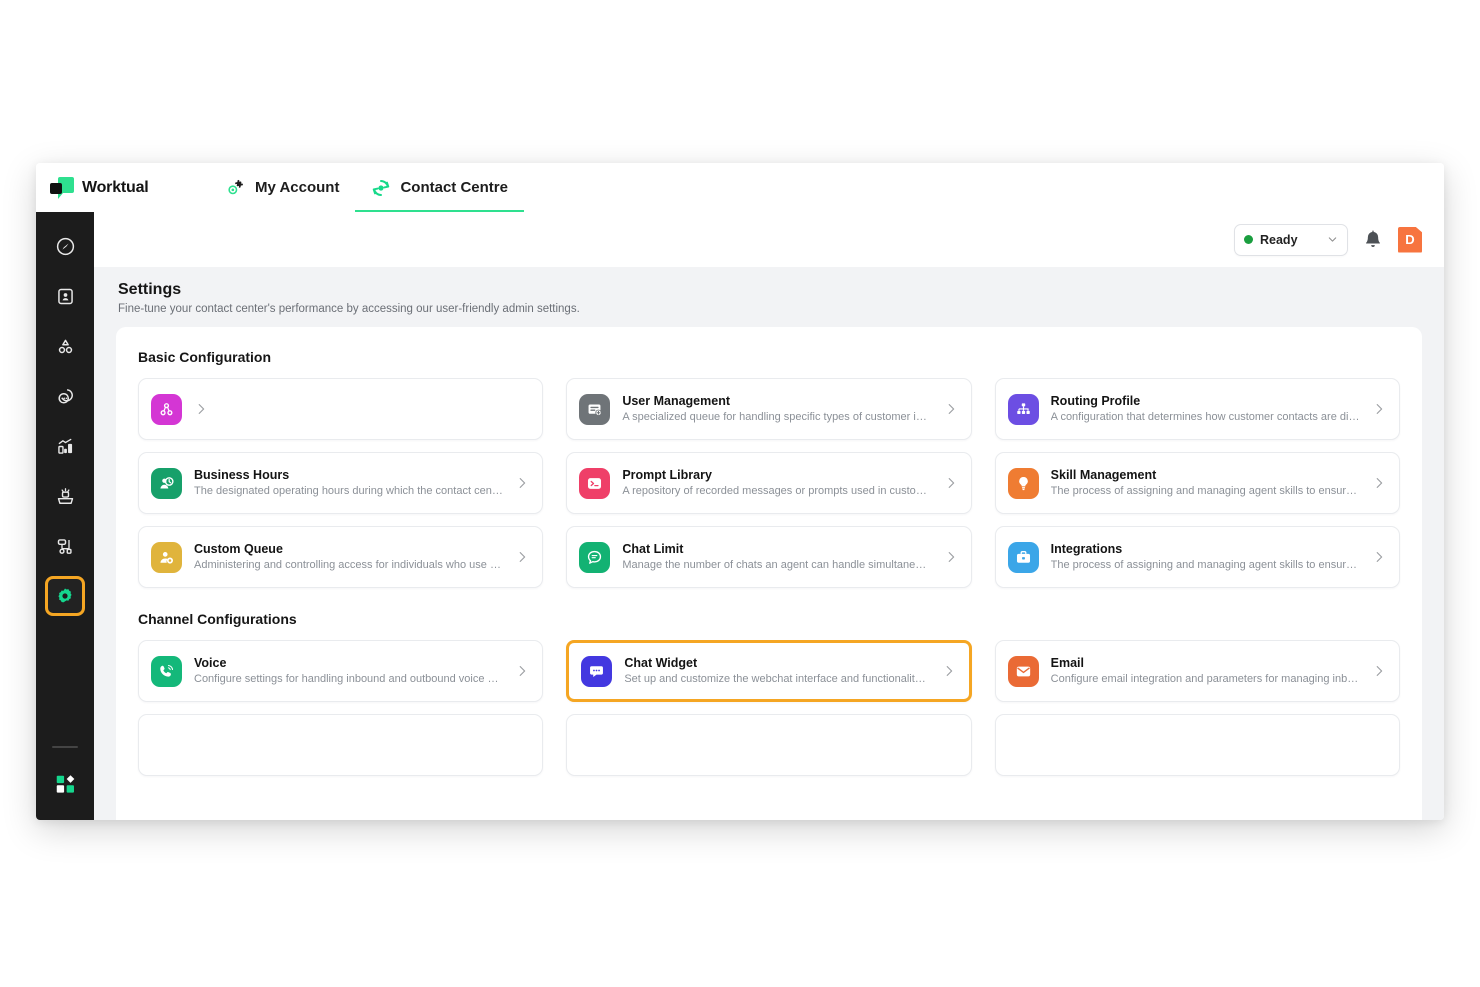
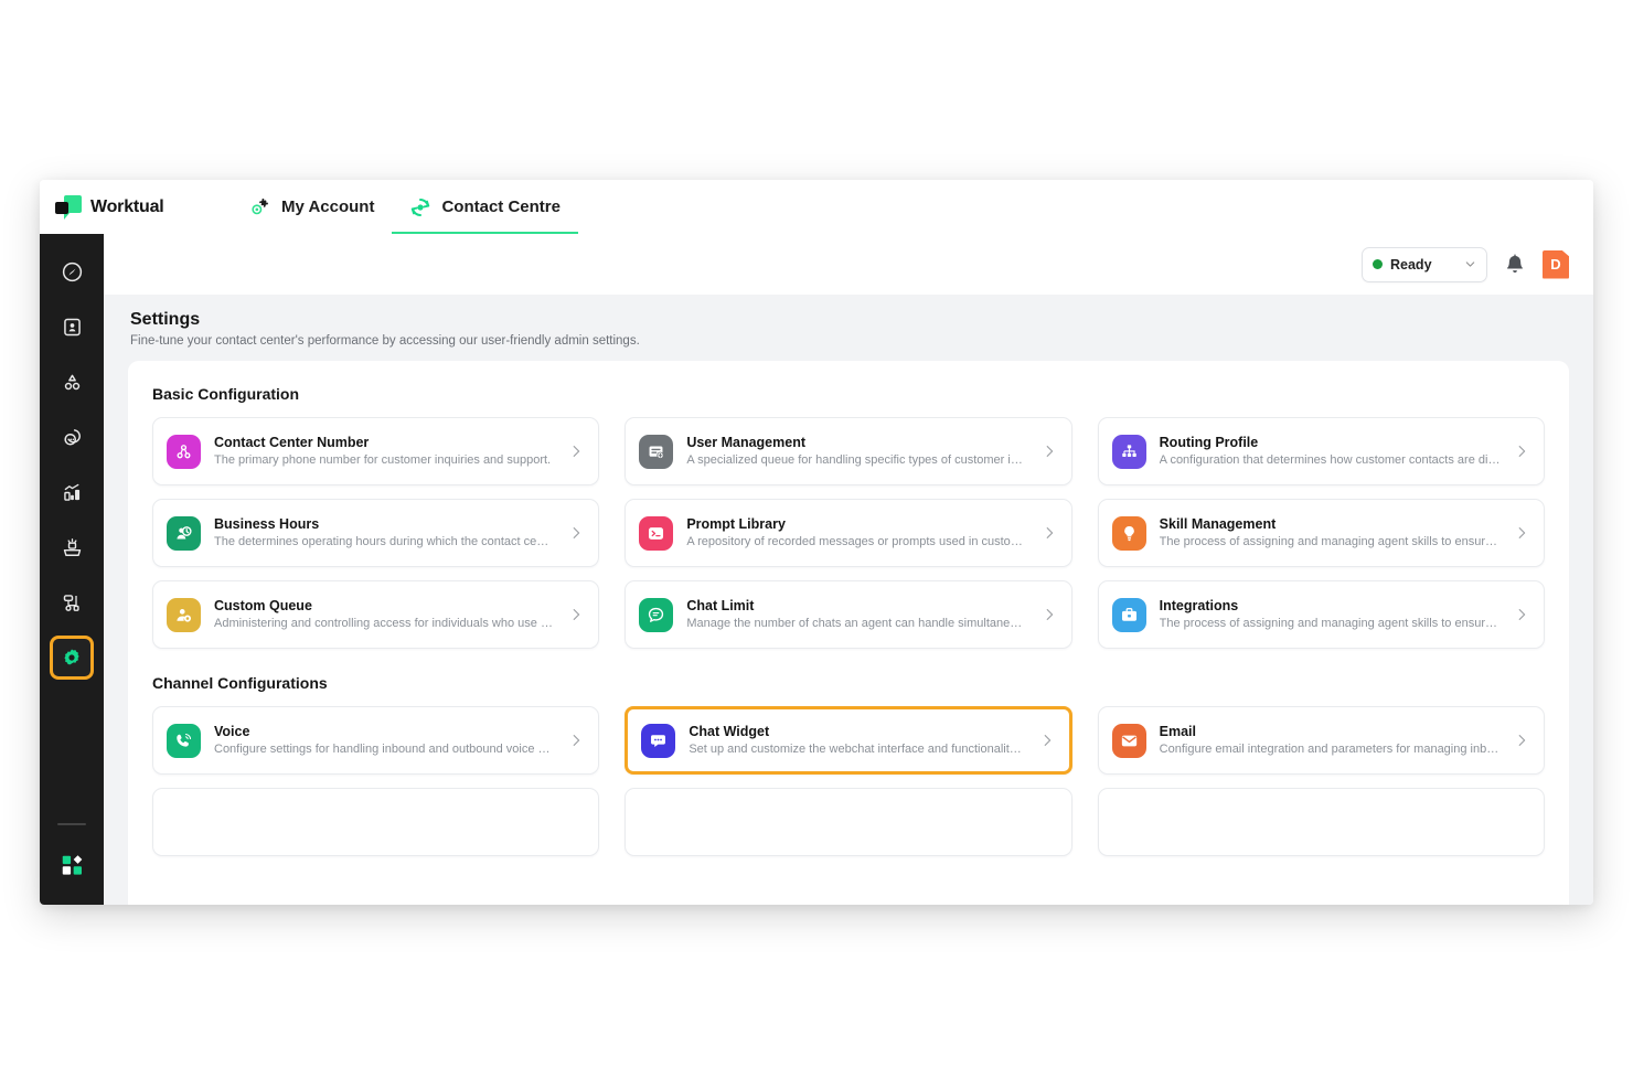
  Worktual
  My Account
  Contact Centre
  Ready
  D
  Settings
  Fine-tune your contact center's performance by accessing our user-friendly admin settings.
  Basic Configuration
+ Contact Center Number
+ The primary phone number for customer inquiries and support.
  User Management
  A specialized queue for handling specific types of customer inq.
  Routing Profile
  A configuration that determines how customer contacts are dir...
  Business Hours
- The designated operating hours during which the contact cent...
+ The determines operating hours during which the contact cent...
  Prompt Library
  A repository of recorded messages or prompts used in custom..
  Skill Management
  The process of assigning and managing agent skills to ensure e
  Custom Queue
  Administering and controlling access for individuals who use th.
  Chat Limit
  Manage the number of chats an agent can handle simultaneou.
  Integrations
  The process of assigning and managing agent skills to ensure e
  Channel Configurations
  Voice
  Configure settings for handling inbound and outbound voice ca.
  Chat Widget
  Set up and customize the webchat interface and functionality f.
  Email
  Configure email integration and parameters for managing inbou
